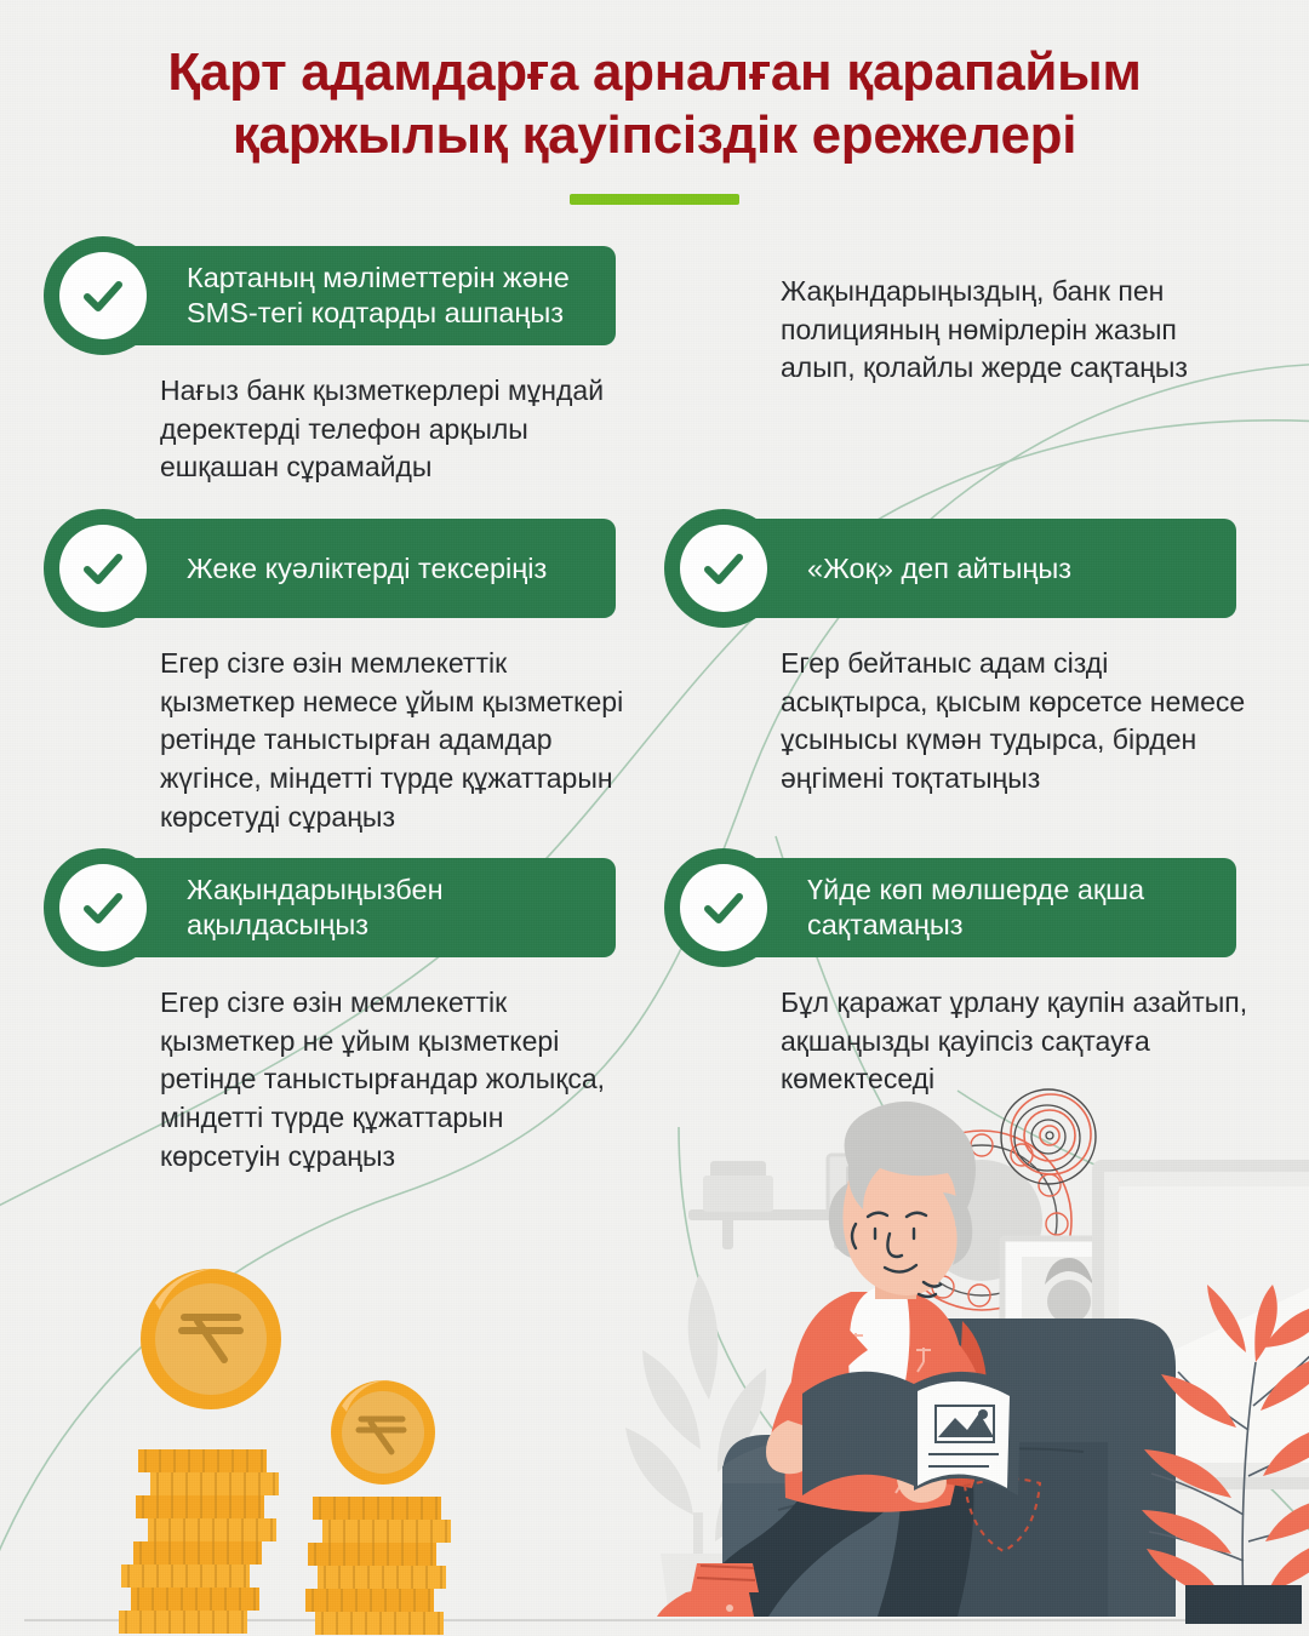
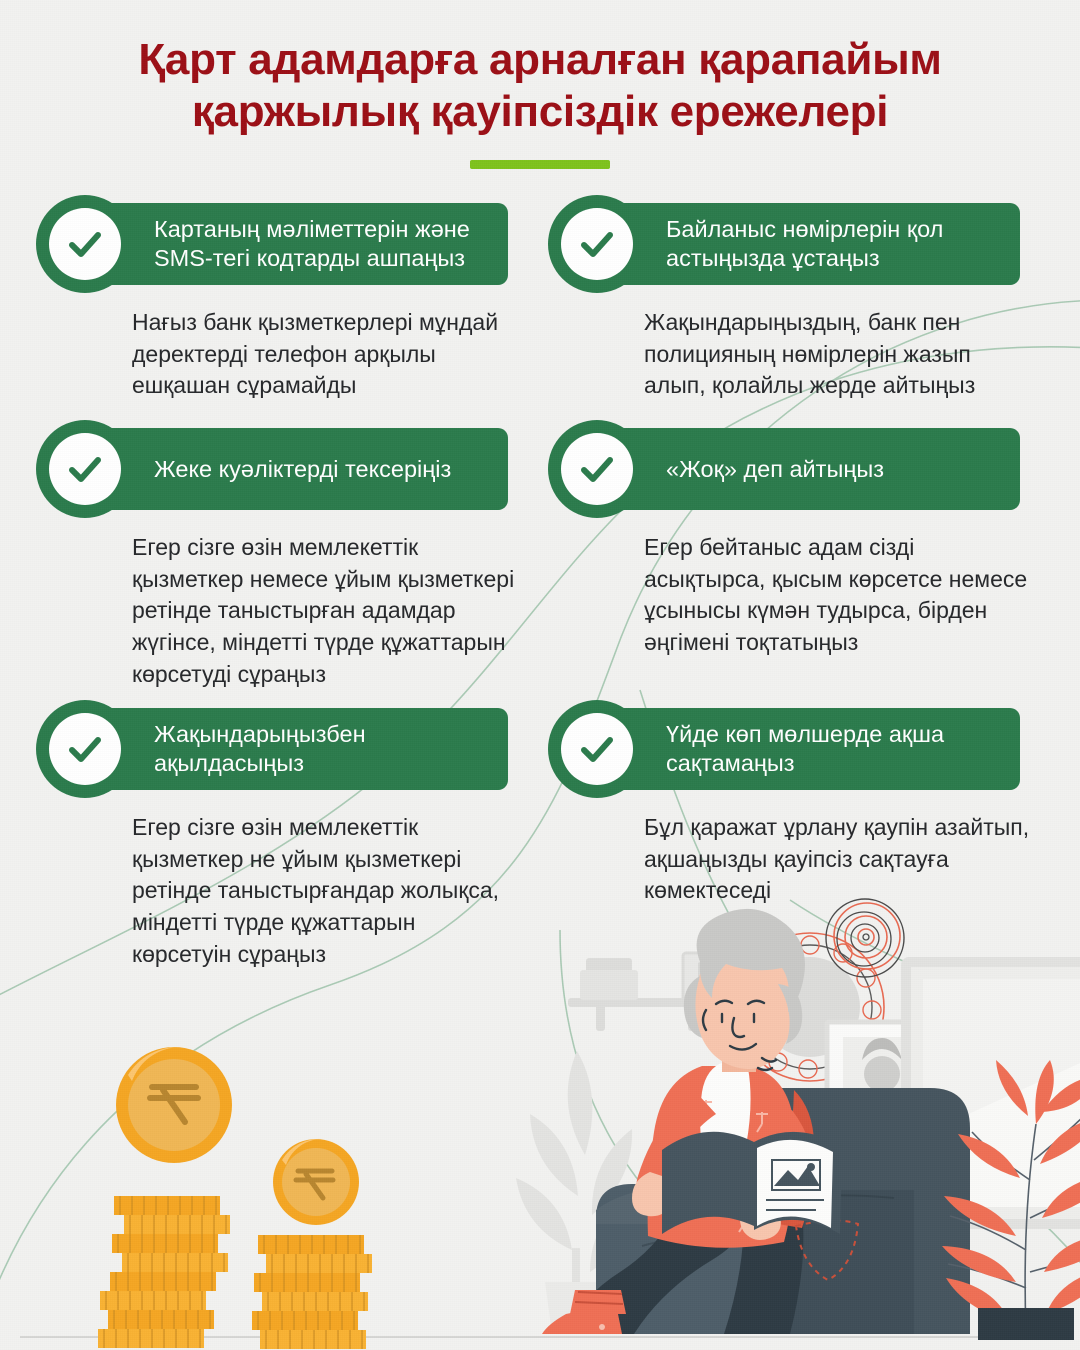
  Қарт адамдарға арналған қарапайым қаржылық қауіпсіздік ережелері
  Картаның мәліметтерін және SMS-тегі кодтарды ашпаңыз
  Нағыз банк қызметкерлері мұндай деректерді телефон арқылы ешқашан сұрамайды
+ Байланыс нөмірлерін қол астыңызда ұстаңыз
- Жақындарыңыздың, банк пен полицияның нөмірлерін жазып алып, қолайлы жерде сақтаңыз
+ Жақындарыңыздың, банк пен полицияның нөмірлерін жазып алып, қолайлы жерде айтыңыз
  Жеке куәліктерді тексеріңіз
  Егер сізге өзін мемлекеттік қызметкер немесе ұйым қызметкері ретінде таныстырған адамдар жүгінсе, міндетті түрде құжаттарын көрсетуді сұраңыз
  «Жоқ» деп айтыңыз
  Егер бейтаныс адам сізді асықтырса, қысым көрсетсе немесе ұсынысы күмән тудырса, бірден әңгімені тоқтатыңыз
  Жақындарыңызбен ақылдасыңыз
  Егер сізге өзін мемлекеттік қызметкер не ұйым қызметкері ретінде таныстырғандар жолықса, міндетті түрде құжаттарын көрсетуін сұраңыз
  Үйде көп мөлшерде ақша сақтамаңыз
  Бұл қаражат ұрлану қаупін азайтып, ақшаңызды қауіпсіз сақтауға көмектеседі
